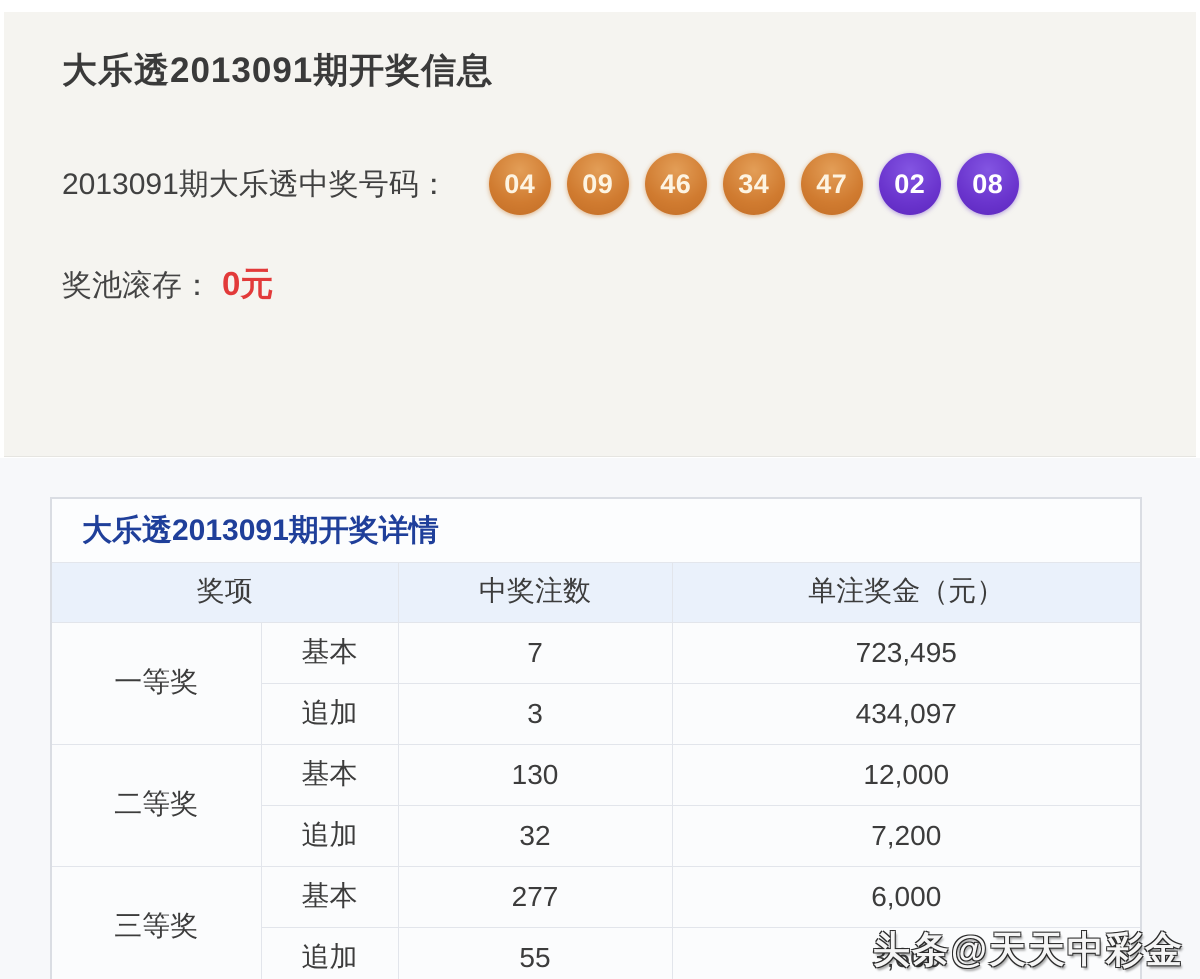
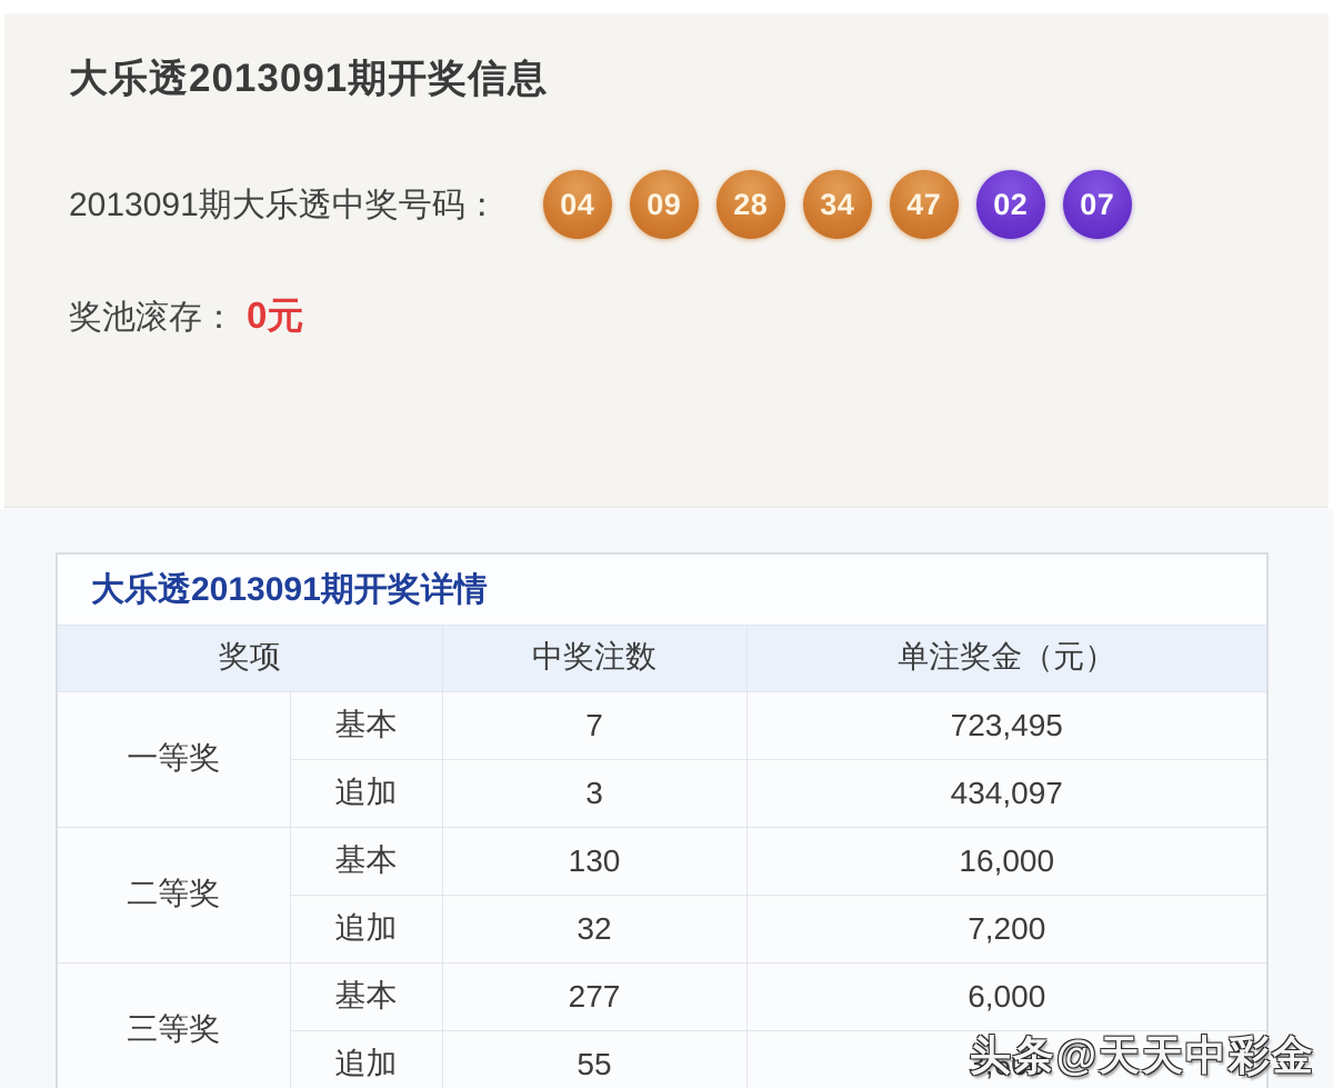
  大乐透2013091期开奖信息
  2013091期大乐透中奖号码：
  04
  09
- 46
+ 28
  34
  47
  02
- 08
+ 07
  奖池滚存：
  0元
  大乐透2013091期开奖详情
  奖项	中奖注数	单注奖金（元）
  一等奖	基本	7	723,495
  追加	3	434,097
- 二等奖	基本	130	12,000
+ 二等奖	基本	130	16,000
  追加	32	7,200
  三等奖	基本	277	6,000
  追加	55	3,600
  头条@天天中彩金
